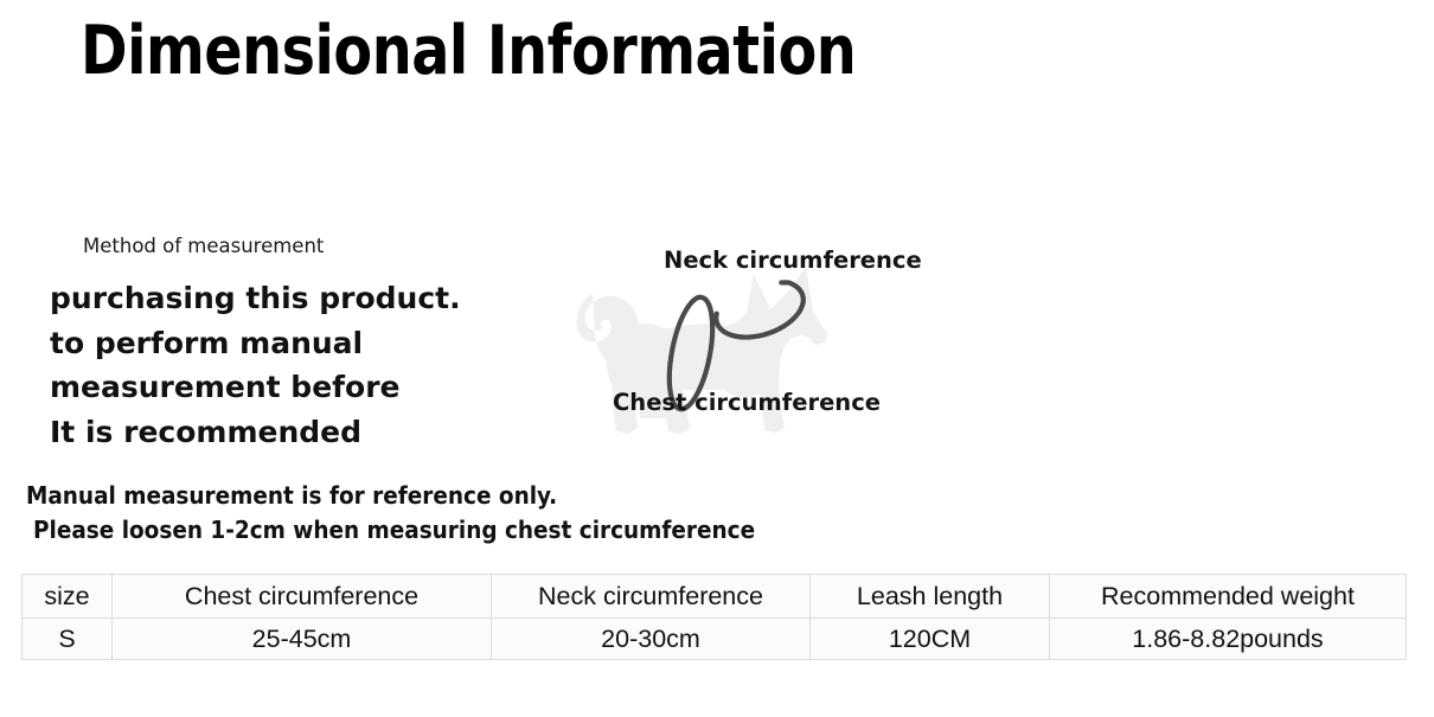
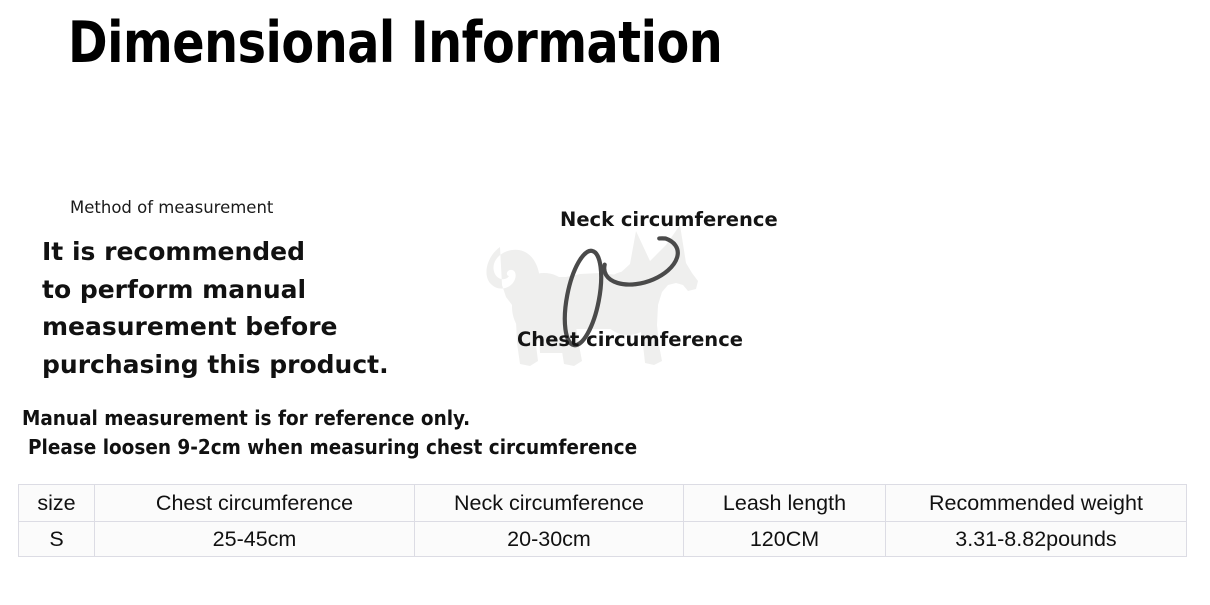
  Dimensional Information
  Method of measurement
- purchasing this product.
+ It is recommended
  to perform manual
  measurement before
- It is recommended
+ purchasing this product.
  Manual measurement is for reference only.
- Please loosen 1-2cm when measuring chest circumference
+ Please loosen 9-2cm when measuring chest circumference
  Neck circumference
  Chest circumference
  size	Chest circumference	Neck circumference	Leash length	Recommended weight
- S	25-45cm	20-30cm	120CM	1.86-8.82pounds
+ S	25-45cm	20-30cm	120CM	3.31-8.82pounds
